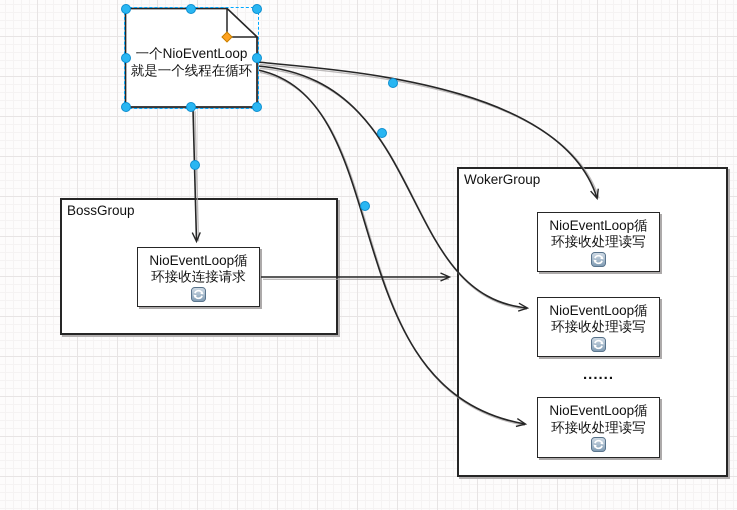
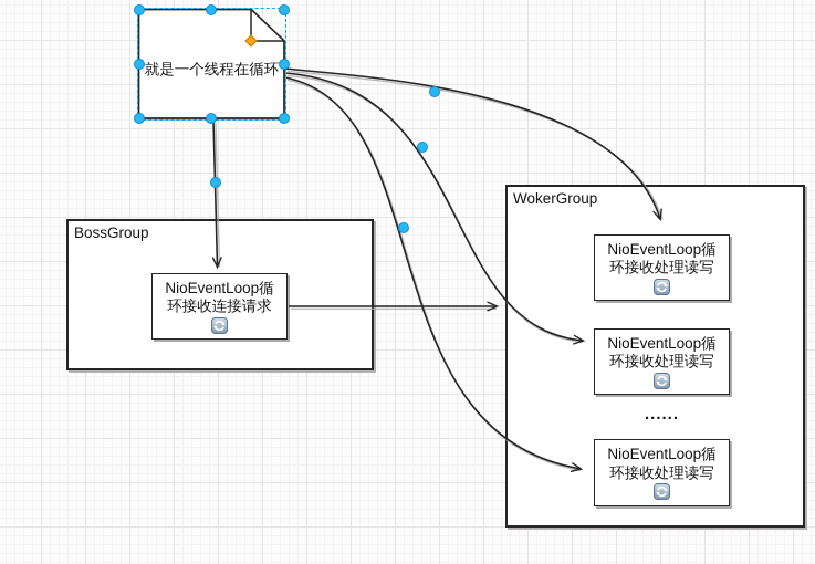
  BossGroup
  WokerGroup
  NioEventLoop循
  环接收连接请求
  NioEventLoop循
  环接收处理读写
  NioEventLoop循
  环接收处理读写
  ......
  NioEventLoop循
  环接收处理读写
- 一个NioEventLoop
  就是一个线程在循环
